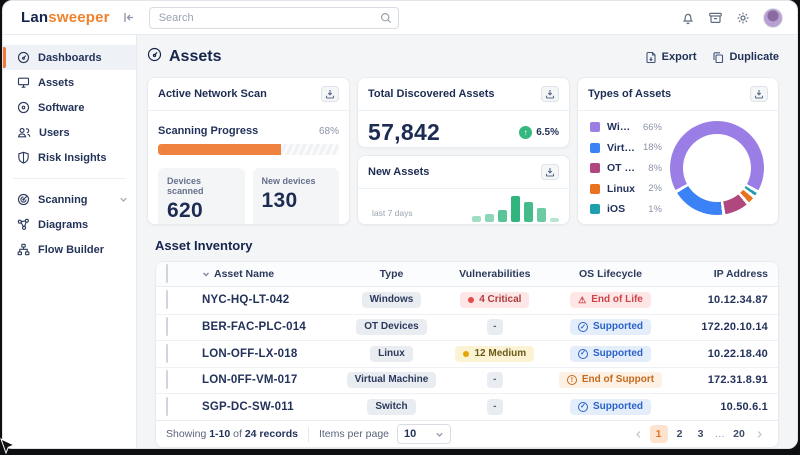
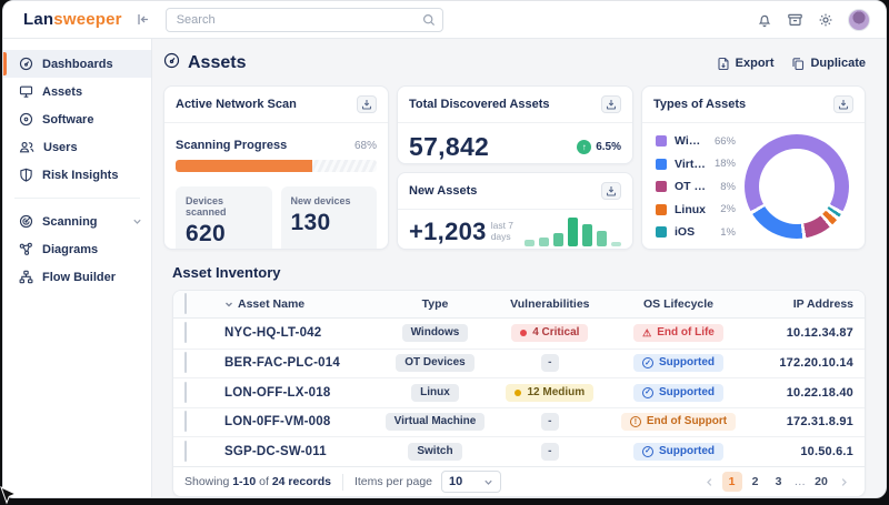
  Lansweeper
  Search
  Dashboards
  Assets
  Software
  Users
  Risk Insights
  Scanning
  Diagrams
  Flow Builder
  Assets
  Export
  Duplicate
  Active Network Scan
  Scanning Progress
  68%
  Devices scanned
  620
  New devices
  130
  Total Discovered Assets
  57,842
  ↑
  6.5%
  New Assets
+ +1,203
  last 7 days
  Types of Assets
  Windo
  66%
  18%
  8%
  Linux
  2%
  iOS
  1%
  Asset Inventory
  Asset Name
  Type
  Vulnerabilities
  OS Lifecycle
  IP Address
  NYC-HQ-LT-042
  Windows
  4 Critical
  ⚠
  End of Life
  10.12.34.87
  BER-FAC-PLC-014
  OT Devices
  -
  Supported
  172.20.10.14
  LON-OFF-LX-018
  Linux
  12 Medium
  Supported
  10.22.18.40
- LON-0FF-VM-017
+ LON-0FF-VM-008
  Virtual Machine
  -
  End of Support
  172.31.8.91
  SGP-DC-SW-011
  Switch
  -
  Supported
  10.50.6.1
  Showing 1-10 of 24 records
  Items per page
  10
  1
  2
  3
  …
  20
